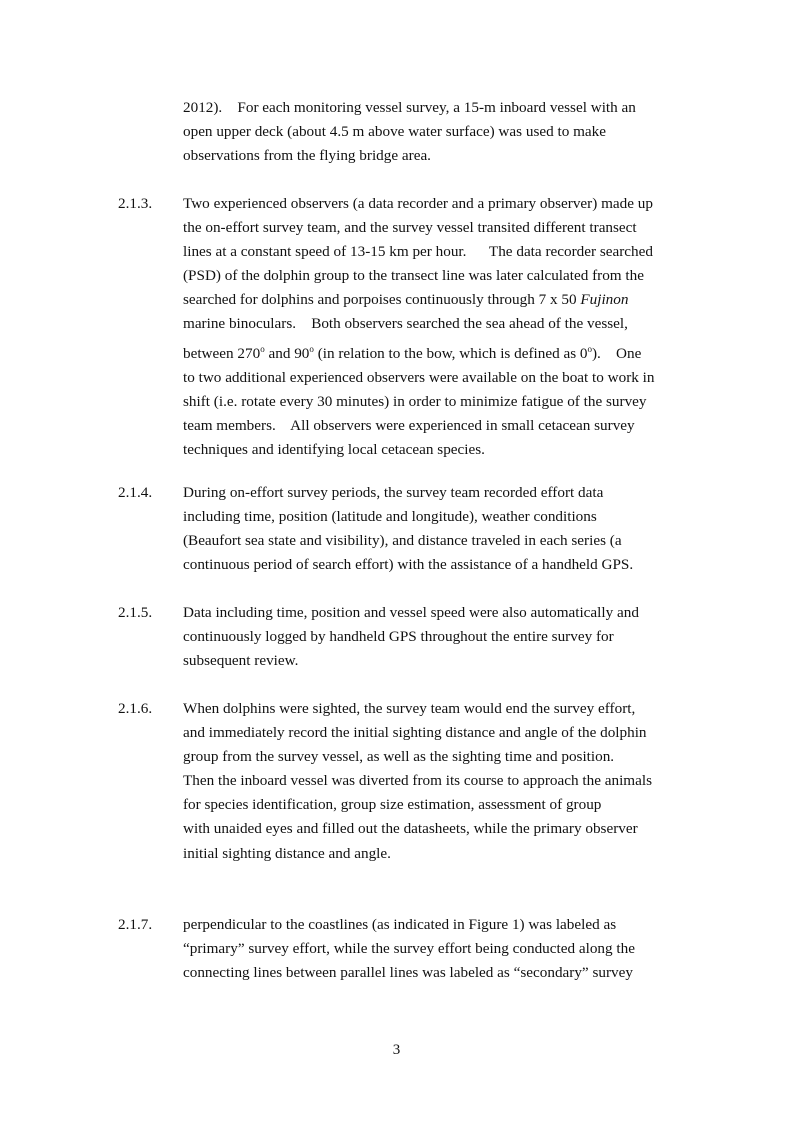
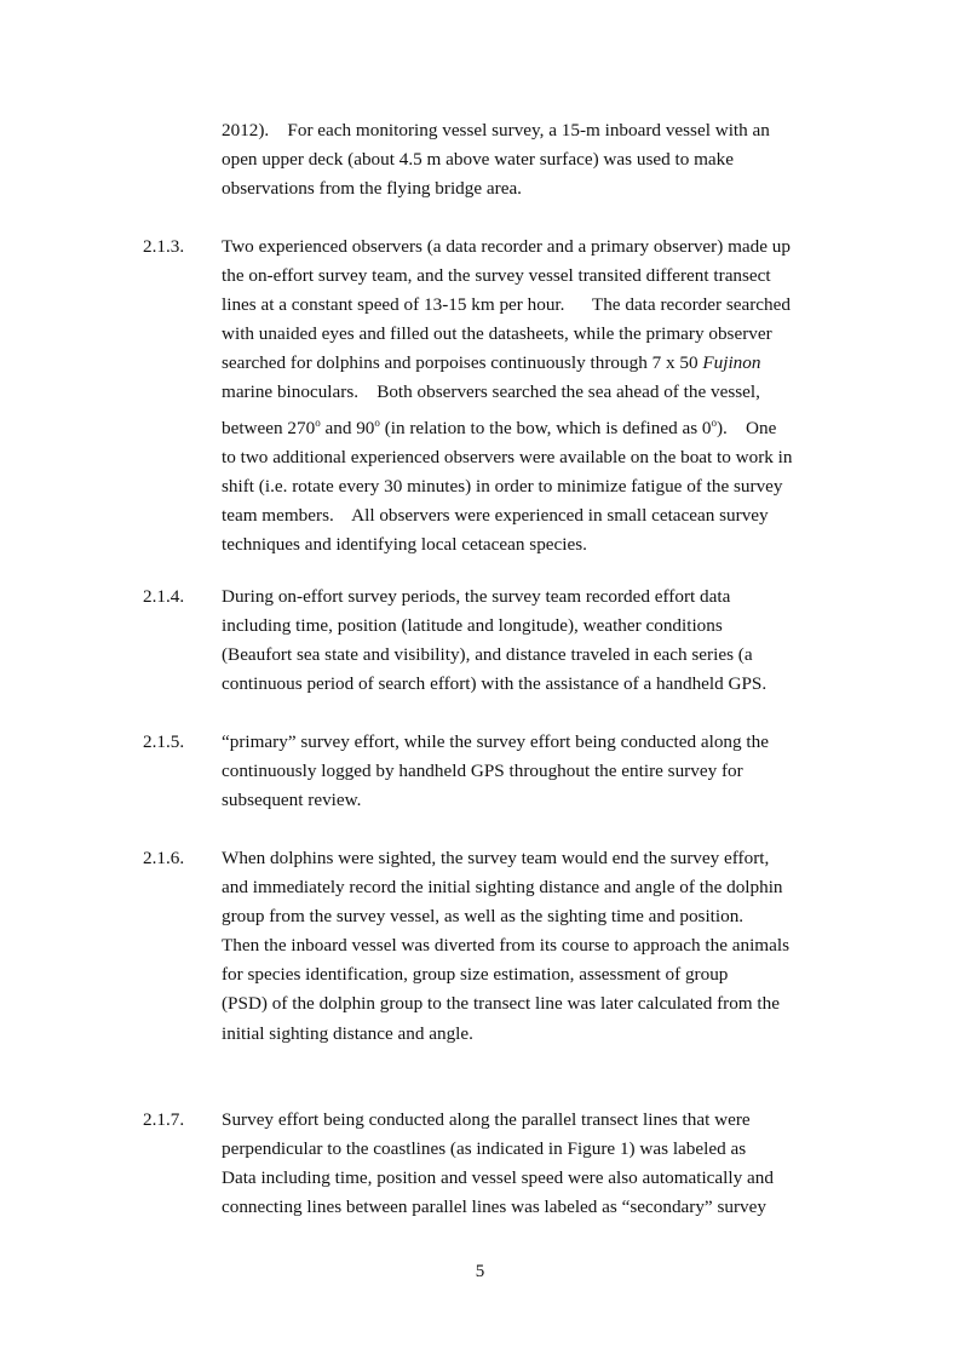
  2012). For each monitoring vessel survey, a 15-m inboard vessel with an
  open upper deck (about 4.5 m above water surface) was used to make
  observations from the flying bridge area.
  2.1.3.
  Two experienced observers (a data recorder and a primary observer) made up
  the on-effort survey team, and the survey vessel transited different transect
  lines at a constant speed of 13-15 km per hour. The data recorder searched
- (PSD) of the dolphin group to the transect line was later calculated from the
+ with unaided eyes and filled out the datasheets, while the primary observer
  searched for dolphins and porpoises continuously through 7 x 50 Fujinon
  marine binoculars. Both observers searched the sea ahead of the vessel,
  between 270o and 90o (in relation to the bow, which is defined as 0o). One
  to two additional experienced observers were available on the boat to work in
  shift (i.e. rotate every 30 minutes) in order to minimize fatigue of the survey
  team members. All observers were experienced in small cetacean survey
  techniques and identifying local cetacean species.
  2.1.4.
  During on-effort survey periods, the survey team recorded effort data
  including time, position (latitude and longitude), weather conditions
  (Beaufort sea state and visibility), and distance traveled in each series (a
  continuous period of search effort) with the assistance of a handheld GPS.
  2.1.5.
- Data including time, position and vessel speed were also automatically and
+ “primary” survey effort, while the survey effort being conducted along the
  continuously logged by handheld GPS throughout the entire survey for
  subsequent review.
  2.1.6.
  When dolphins were sighted, the survey team would end the survey effort,
  and immediately record the initial sighting distance and angle of the dolphin
  group from the survey vessel, as well as the sighting time and position.
  Then the inboard vessel was diverted from its course to approach the animals
  for species identification, group size estimation, assessment of group
- with unaided eyes and filled out the datasheets, while the primary observer
+ (PSD) of the dolphin group to the transect line was later calculated from the
  initial sighting distance and angle.
  2.1.7.
+ Survey effort being conducted along the parallel transect lines that were
  perpendicular to the coastlines (as indicated in Figure 1) was labeled as
- “primary” survey effort, while the survey effort being conducted along the
+ Data including time, position and vessel speed were also automatically and
  connecting lines between parallel lines was labeled as “secondary” survey
- 3
+ 5
